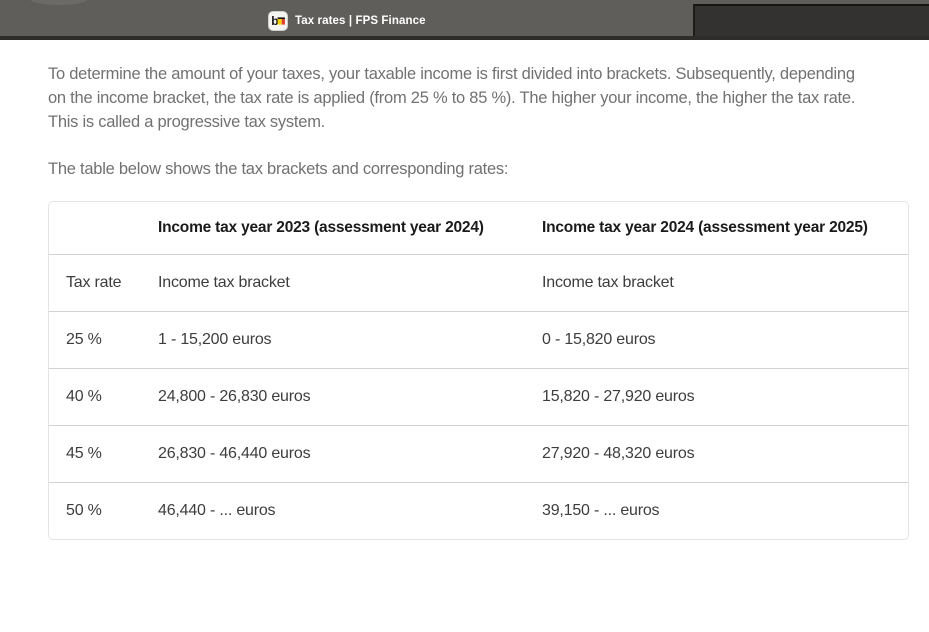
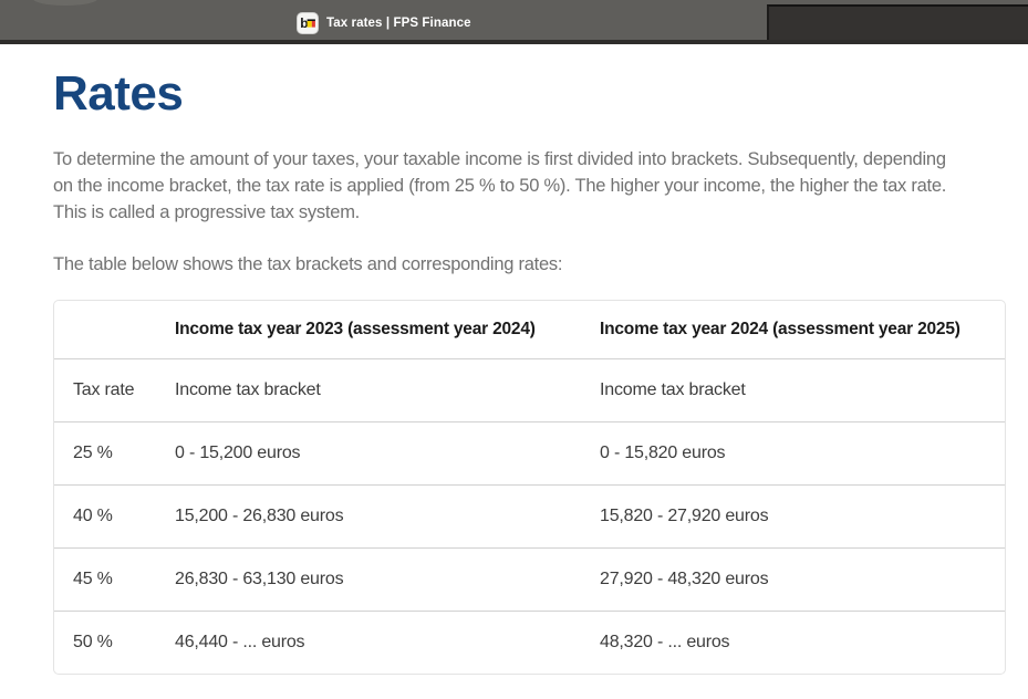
  b
  Tax rates | FPS Finance
+ Rates
- To determine the amount of your taxes, your taxable income is first divided into brackets. Subsequently, depending on the income bracket, the tax rate is applied (from 25 % to 85 %). The higher your income, the higher the tax rate. This is called a progressive tax system.
+ To determine the amount of your taxes, your taxable income is first divided into brackets. Subsequently, depending on the income bracket, the tax rate is applied (from 25 % to 50 %). The higher your income, the higher the tax rate. This is called a progressive tax system.
  The table below shows the tax brackets and corresponding rates:
  	Income tax year 2023 (assessment year 2024)	Income tax year 2024 (assessment year 2025)
  Tax rate	Income tax bracket	Income tax bracket
- 25 %	1 - 15,200 euros	0 - 15,820 euros
+ 25 %	0 - 15,200 euros	0 - 15,820 euros
- 40 %	24,800 - 26,830 euros	15,820 - 27,920 euros
+ 40 %	15,200 - 26,830 euros	15,820 - 27,920 euros
- 45 %	26,830 - 46,440 euros	27,920 - 48,320 euros
+ 45 %	26,830 - 63,130 euros	27,920 - 48,320 euros
- 50 %	46,440 - ... euros	39,150 - ... euros
+ 50 %	46,440 - ... euros	48,320 - ... euros
